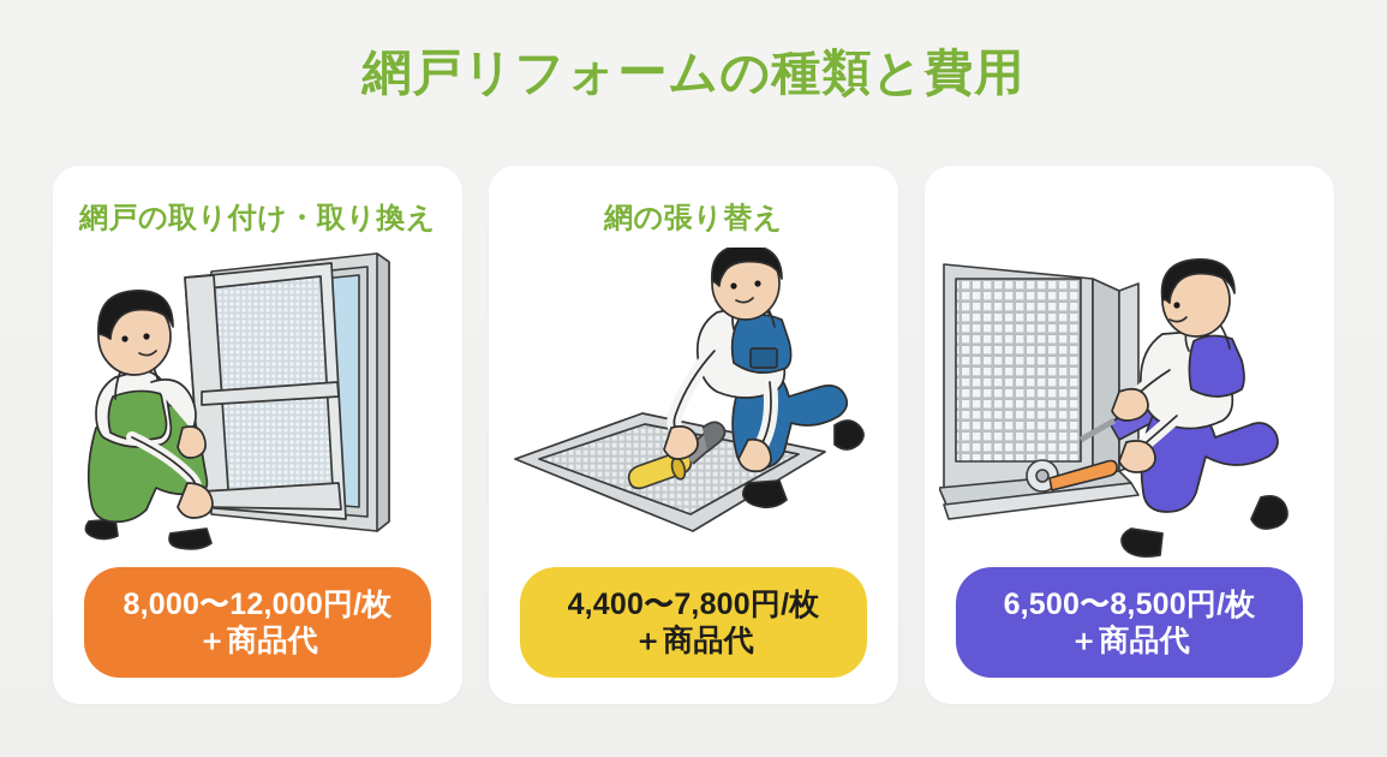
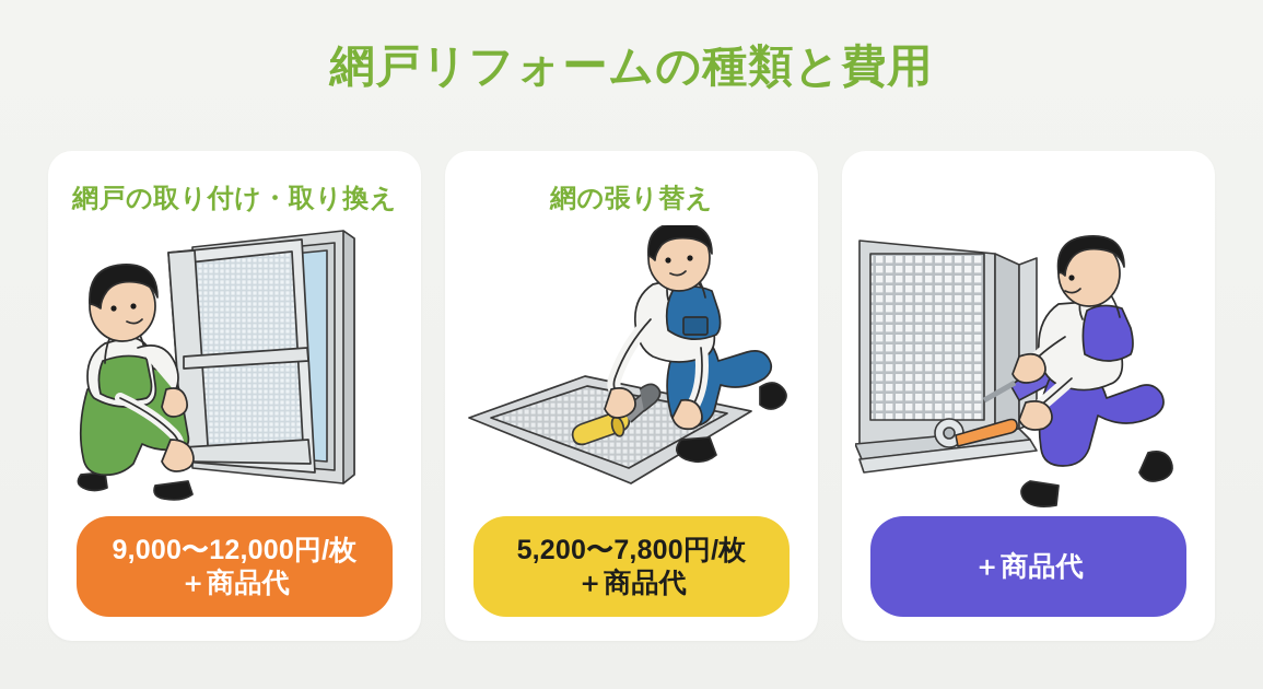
  網戸リフォームの種類と費用
  網戸の取り付け・取り換え
- 8,000〜12,000円/枚
+ 9,000〜12,000円/枚
  ＋商品代
  網の張り替え
- 4,400〜7,800円/枚
+ 5,200〜7,800円/枚
  ＋商品代
- 6,500〜8,500円/枚
  ＋商品代
